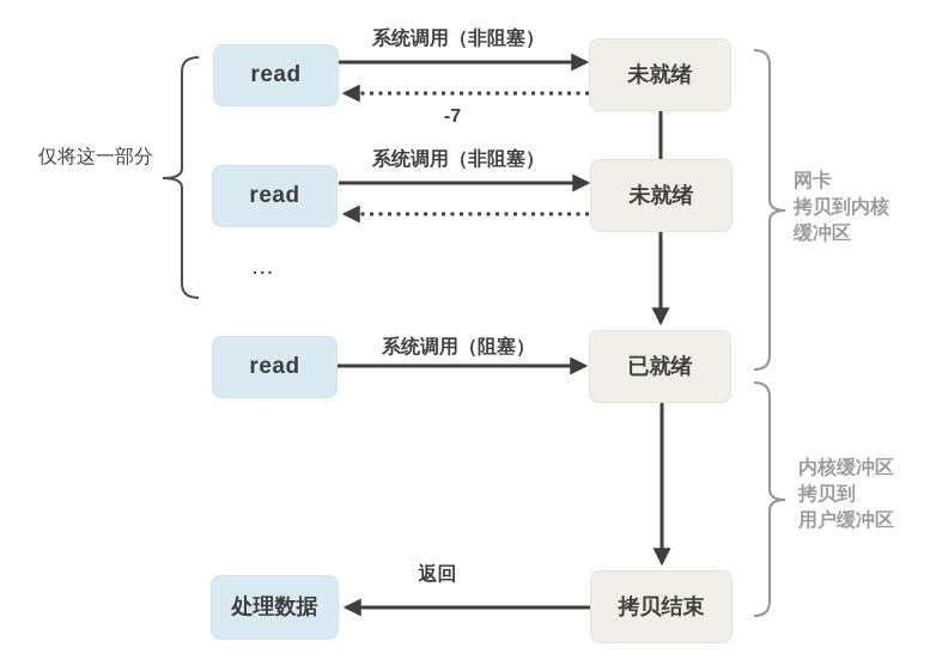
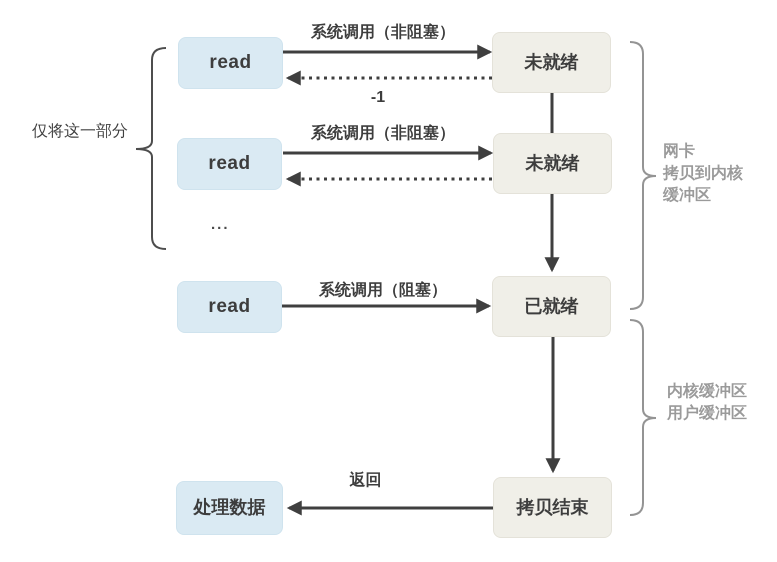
  仅将这一部分
  read
  未就绪
  read
  未就绪
  ...
  read
  已就绪
  拷贝结束
  处理数据
  系统调用（非阻塞）
- -7
+ -1
  系统调用（非阻塞）
  系统调用（阻塞）
  返回
  网卡
  拷贝到内核
  缓冲区
  内核缓冲区
- 拷贝到
  用户缓冲区
